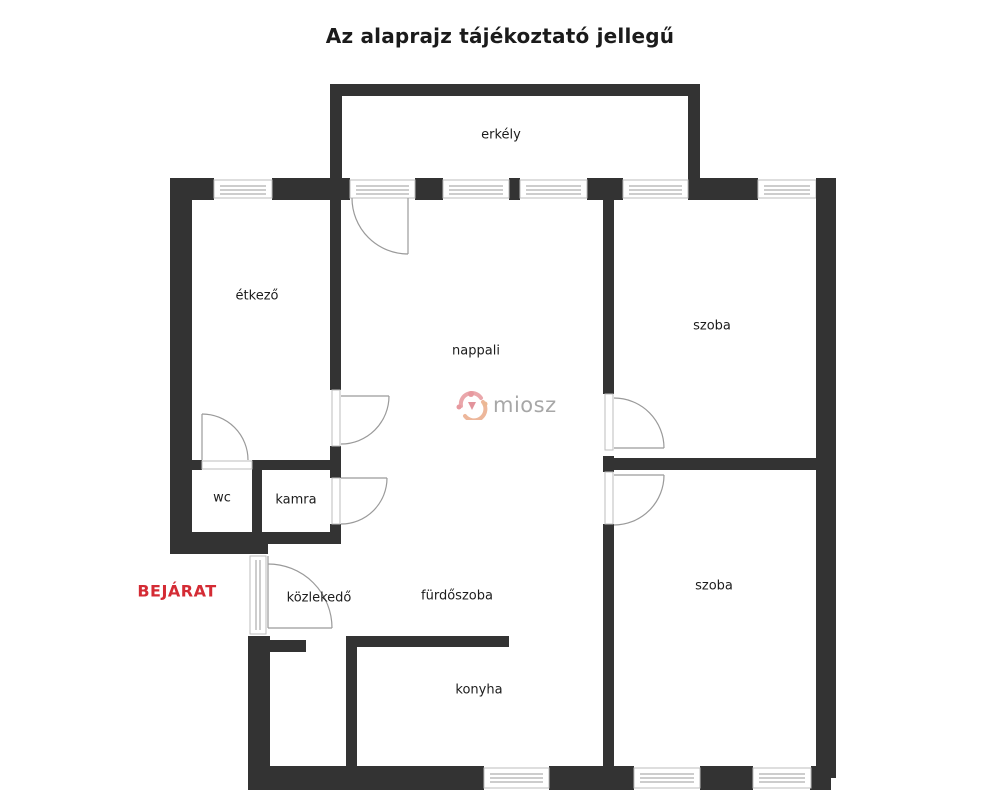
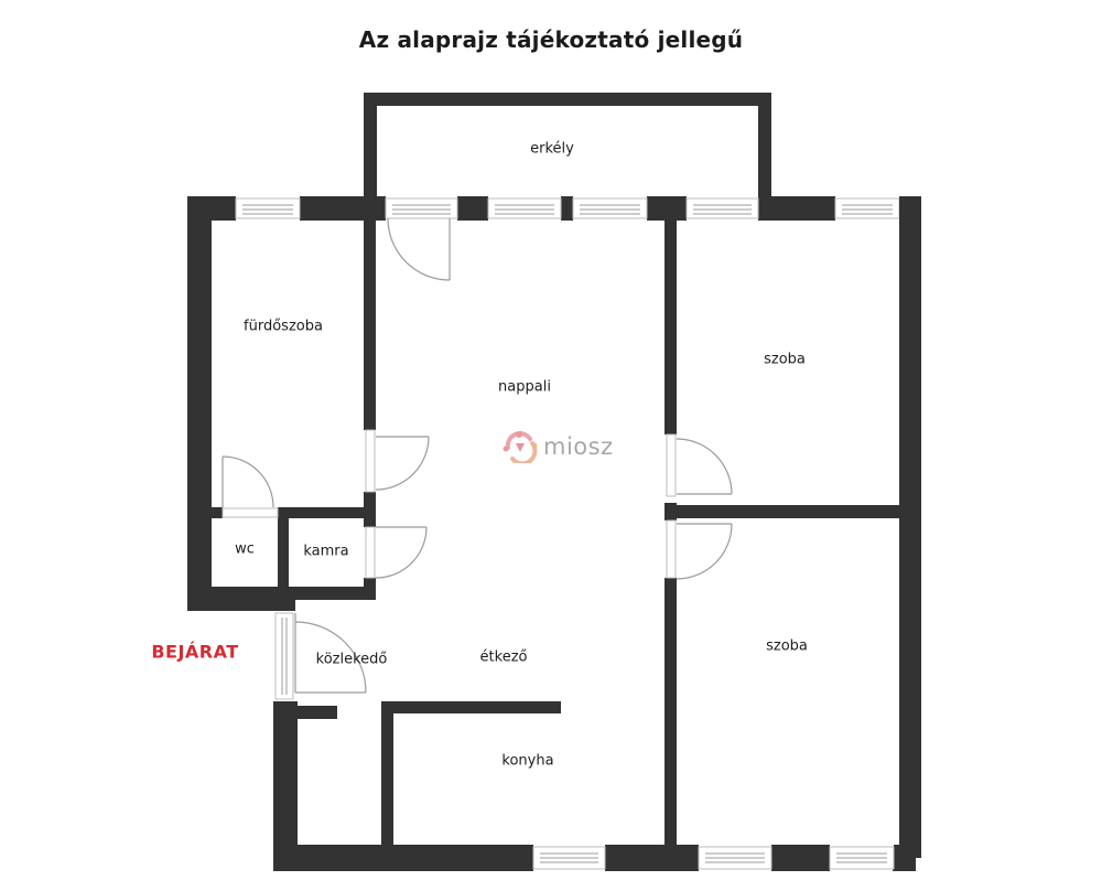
  Az alaprajz tájékoztató jellegű
  erkély
- étkező
+ fürdőszoba
  nappali
  szoba
  wc
  kamra
  közlekedő
- fürdőszoba
+ étkező
  szoba
  konyha
  BEJÁRAT
  miosz
